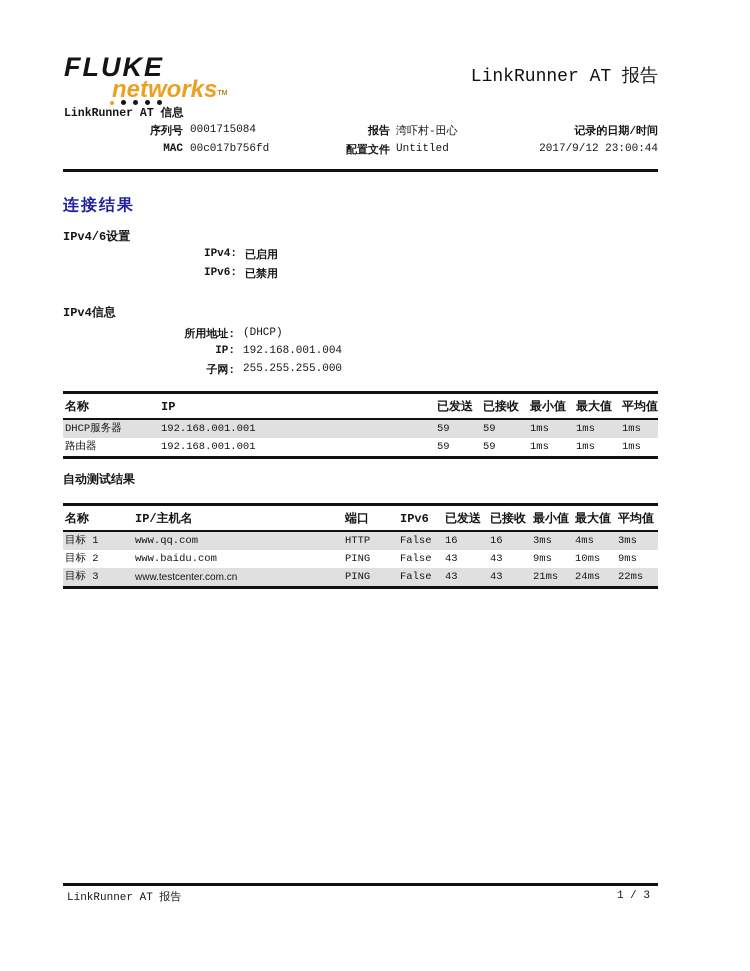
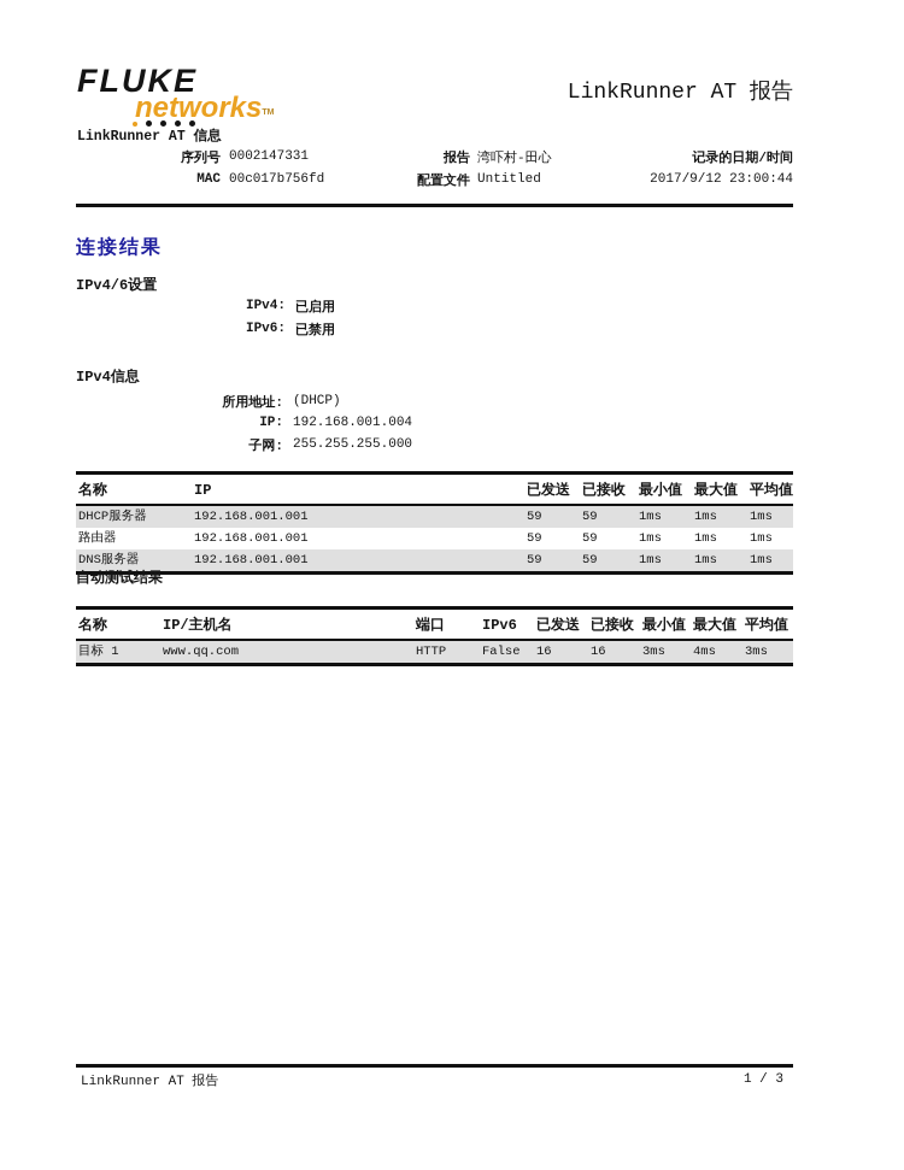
  FLUKE
  networks
  LinkRunner AT 报告
  LinkRunner AT 信息
  序列号
- 0001715084
+ 0002147331
  MAC
  00c017b756fd
  报告
  湾吓村-田心
  配置文件
  Untitled
  记录的日期/时间
  2017/9/12 23:00:44
  连接结果
  IPv4/6设置
  IPv4:
  已启用
  IPv6:
  已禁用
  IPv4信息
  所用地址:
  (DHCP)
  IP:
  192.168.001.004
  子网:
  255.255.255.000
  名称	IP	已发送	已接收	最小值	最大值	平均值
  DHCP服务器	192.168.001.001	59	59	1ms	1ms	1ms
  路由器	192.168.001.001	59	59	1ms	1ms	1ms
+ DNS服务器	192.168.001.001	59	59	1ms	1ms	1ms
  自动测试结果
  名称	IP/主机名	端口	IPv6	已发送	已接收	最小值	最大值	平均值
  目标 1	www.qq.com	HTTP	False	16	16	3ms	4ms	3ms
- 目标 2	www.baidu.com	PING	False	43	43	9ms	10ms	9ms
- 目标 3	www.testcenter.com.cn	PING	False	43	43	21ms	24ms	22ms
  LinkRunner AT 报告
  1 / 3
